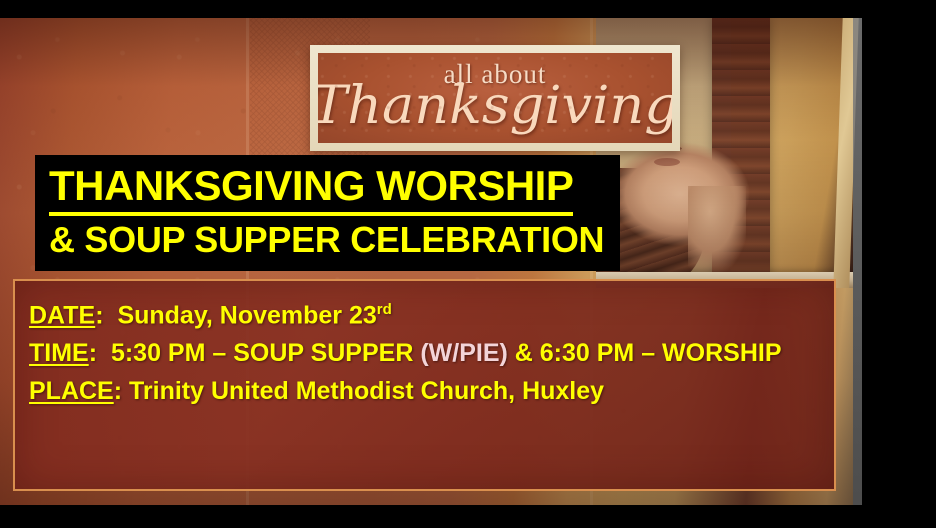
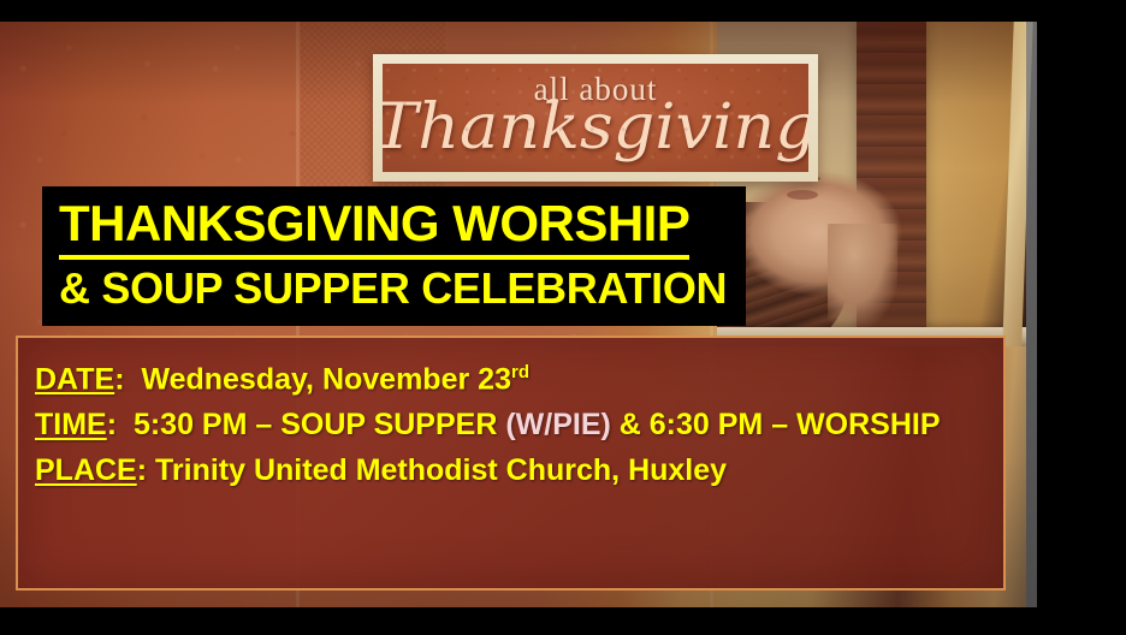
  THANKSGIVING WORSHIP
  & SOUP SUPPER CELEBRATION
- DATE: Sunday, November 23rd
+ DATE: Wednesday, November 23rd
  TIME: 5:30 PM – SOUP SUPPER (W/PIE) & 6:30 PM – WORSHIP
  PLACE: Trinity United Methodist Church, Huxley
